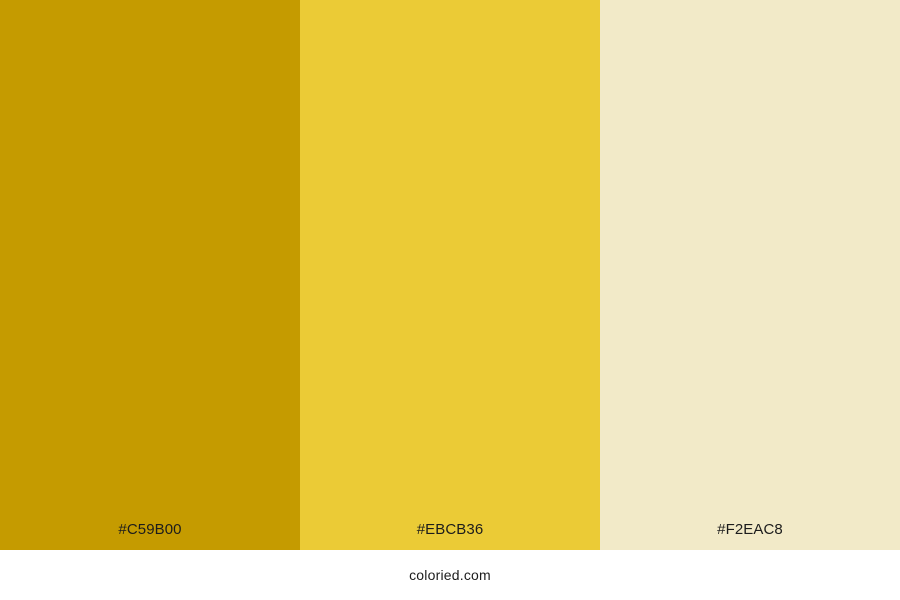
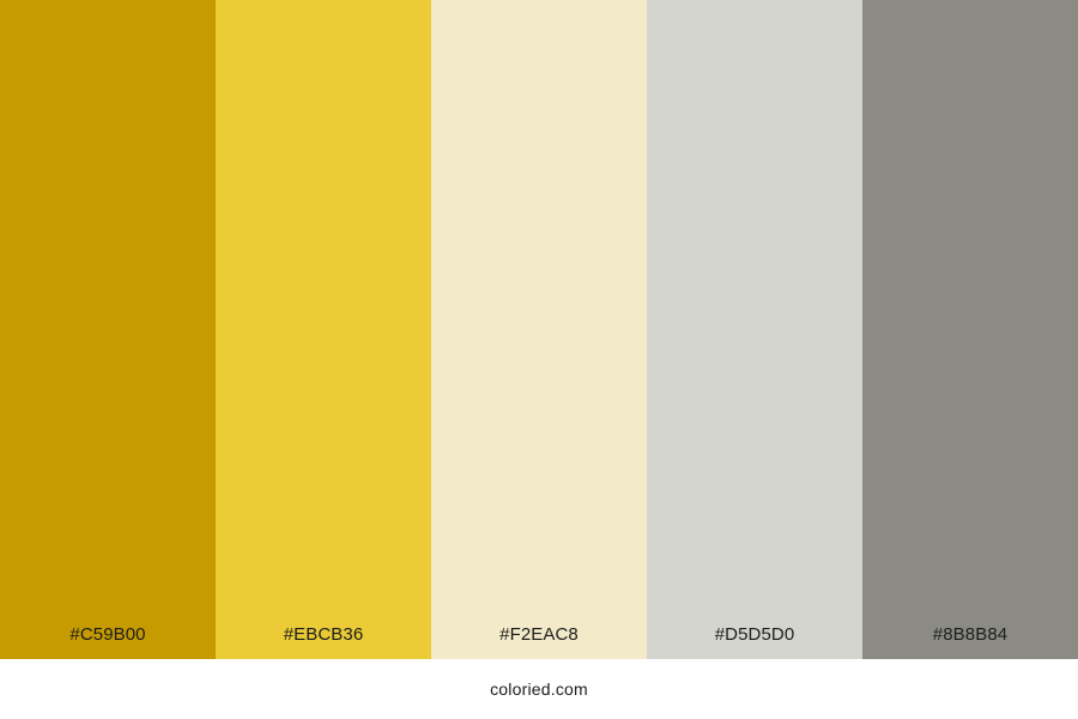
  #C59B00
  #EBCB36
  #F2EAC8
+ #D5D5D0
+ #8B8B84
  coloried.com
